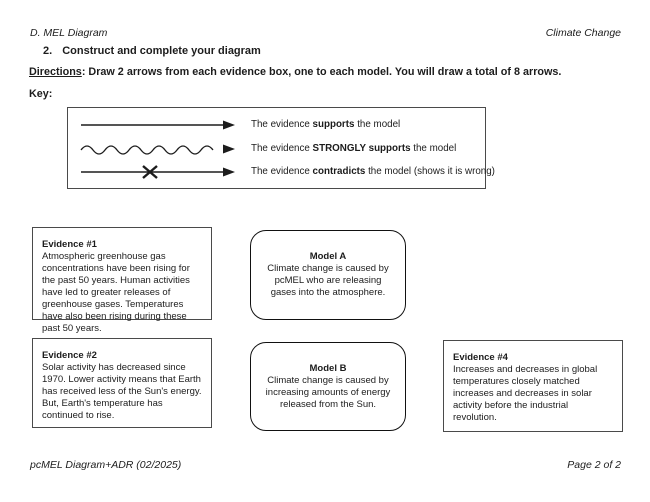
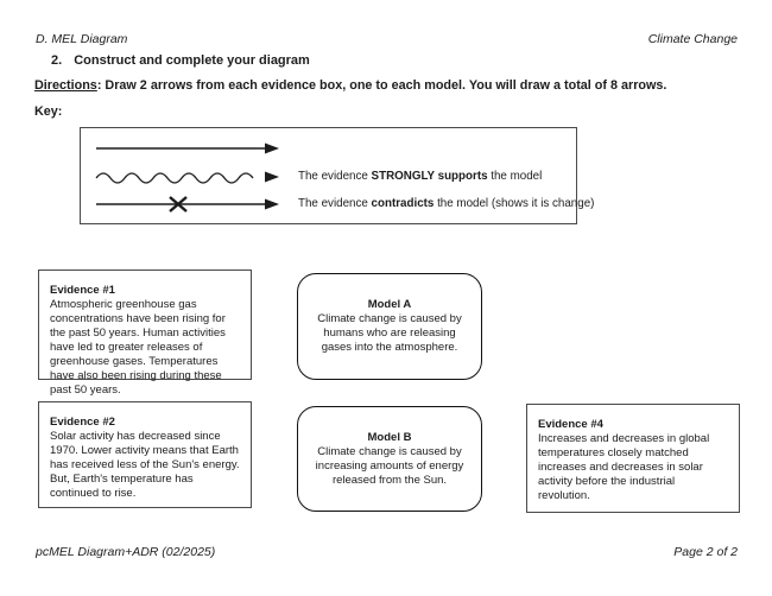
  D. MEL Diagram
  Climate Change
  2.
  Construct and complete your diagram
  Directions: Draw 2 arrows from each evidence box, one to each model. You will draw a total of 8 arrows.
  Key:
- The evidence supports the model
  The evidence STRONGLY supports the model
- The evidence contradicts the model (shows it is wrong)
+ The evidence contradicts the model (shows it is change)
  Evidence #1
  Atmospheric greenhouse gas concentrations have been rising for the past 50 years. Human activities have led to greater releases of greenhouse gases. Temperatures have also been rising during these past 50 years.
  Model A
- Climate change is caused by pcMEL who are releasing gases into the atmosphere.
+ Climate change is caused by humans who are releasing gases into the atmosphere.
  Evidence #2
  Solar activity has decreased since 1970. Lower activity means that Earth has received less of the Sun's energy. But, Earth's temperature has continued to rise.
  Model B
  Climate change is caused by increasing amounts of energy released from the Sun.
  Evidence #4
  Increases and decreases in global temperatures closely matched increases and decreases in solar activity before the industrial revolution.
  pcMEL Diagram+ADR (02/2025)
  Page 2 of 2
